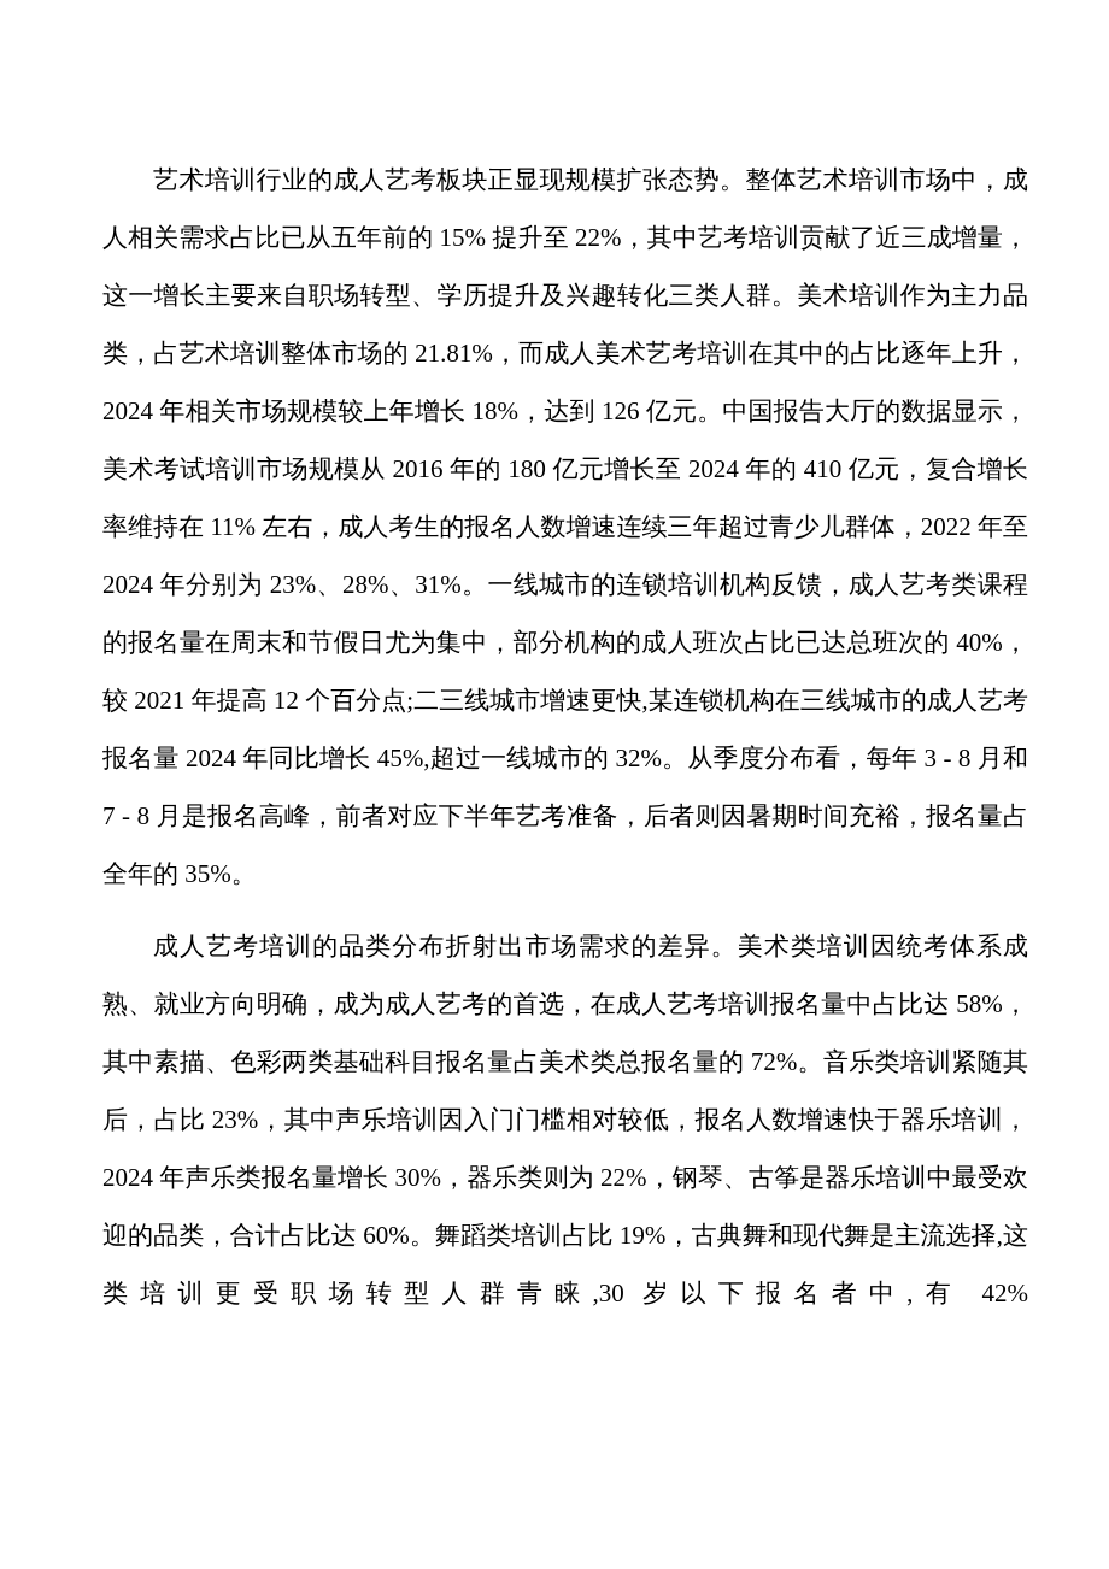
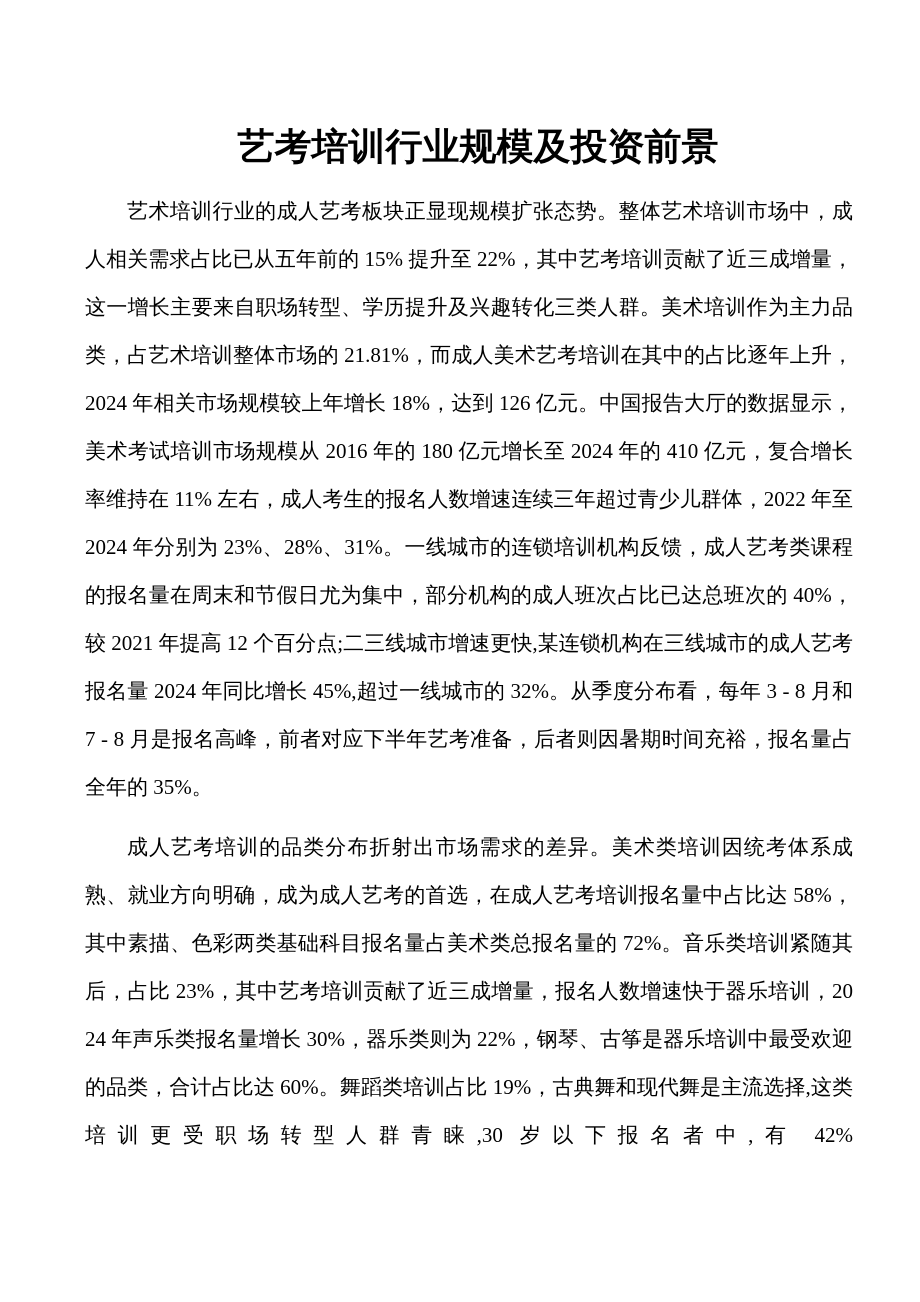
+ 艺考培训行业规模及投资前景
  艺术培训行业的成人艺考板块正显现规模扩张态势。整体艺术培训市场中，成人相关需求占比已从五年前的 15% 提升至 22%，其中艺考培训贡献了近三成增量，这一增长主要来自职场转型、学历提升及兴趣转化三类人群。美术培训作为主力品类，占艺术培训整体市场的 21.81%，而成人美术艺考培训在其中的占比逐年上升，2024 年相关市场规模较上年增长 18%，达到 126 亿元。中国报告大厅的数据显示，美术考试培训市场规模从 2016 年的 180 亿元增长至 2024 年的 410 亿元，复合增长率维持在 11% 左右，成人考生的报名人数增速连续三年超过青少儿群体，2022 年至 2024 年分别为 23%、28%、31%。一线城市的连锁培训机构反馈，成人艺考类课程的报名量在周末和节假日尤为集中，部分机构的成人班次占比已达总班次的 40%，较 2021 年提高 12 个百分点;二三线城市增速更快,某连锁机构在三线城市的成人艺考报名量 2024 年同比增长 45%,超过一线城市的 32%。从季度分布看，每年 3 - 8 月和 7 - 8 月是报名高峰，前者对应下半年艺考准备，后者则因暑期时间充裕，报名量占全年的 35%。
- 成人艺考培训的品类分布折射出市场需求的差异。美术类培训因统考体系成熟、就业方向明确，成为成人艺考的首选，在成人艺考培训报名量中占比达 58%，其中素描、色彩两类基础科目报名量占美术类总报名量的 72%。音乐类培训紧随其后，占比 23%，其中声乐培训因入门门槛相对较低，报名人数增速快于器乐培训，2024 年声乐类报名量增长 30%，器乐类则为 22%，钢琴、古筝是器乐培训中最受欢迎的品类，合计占比达 60%。舞蹈类培训占比 19%，古典舞和现代舞是主流选择,这类培训更受职场转型人群青睐,30 岁以下报名者中,有 42%
+ 成人艺考培训的品类分布折射出市场需求的差异。美术类培训因统考体系成熟、就业方向明确，成为成人艺考的首选，在成人艺考培训报名量中占比达 58%，其中素描、色彩两类基础科目报名量占美术类总报名量的 72%。音乐类培训紧随其后，占比 23%，其中艺考培训贡献了近三成增量，报名人数增速快于器乐培训，2024 年声乐类报名量增长 30%，器乐类则为 22%，钢琴、古筝是器乐培训中最受欢迎的品类，合计占比达 60%。舞蹈类培训占比 19%，古典舞和现代舞是主流选择,这类培训更受职场转型人群青睐,30 岁以下报名者中,有 42%
